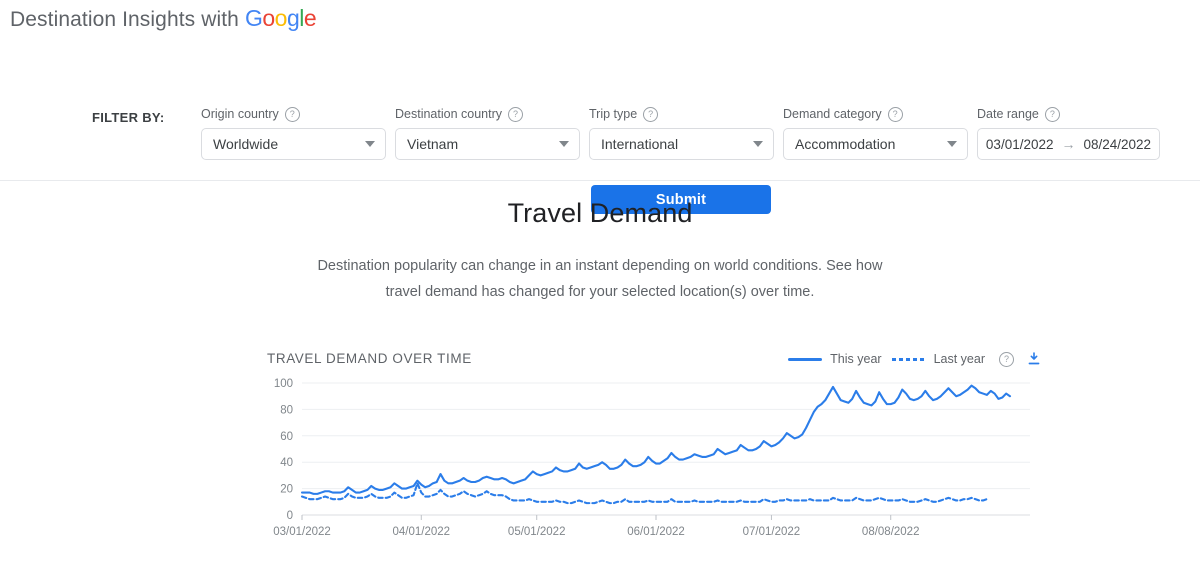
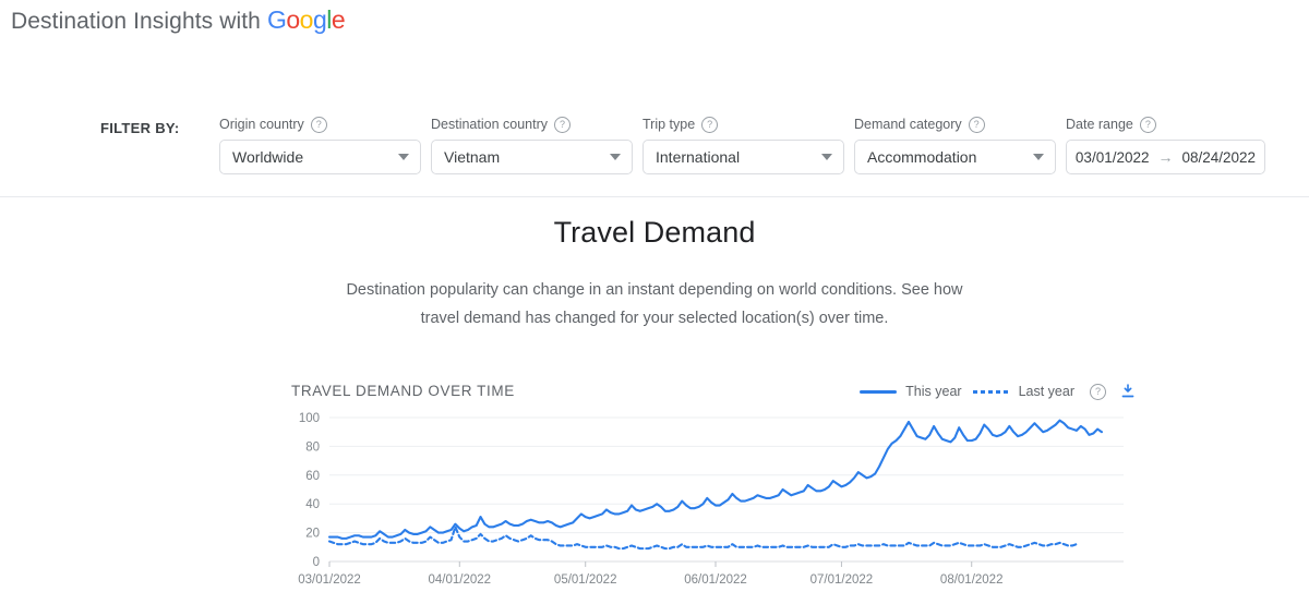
  Destination Insights with Google
  FILTER BY:
  Origin country
  ?
  Worldwide
  Destination country
  ?
  Vietnam
  Trip type
  ?
  International
  Demand category
  ?
  Accommodation
  Date range
  ?
  03/01/2022
  →
  08/24/2022
- Submit
  Travel Demand
  Destination popularity can change in an instant depending on world conditions. See how travel demand has changed for your selected location(s) over time.
  TRAVEL DEMAND OVER TIME
  This year
  Last year
  ?
  0
  20
  40
  60
  80
  100
  03/01/2022
  04/01/2022
  05/01/2022
  06/01/2022
  07/01/2022
- 08/08/2022
+ 08/01/2022
